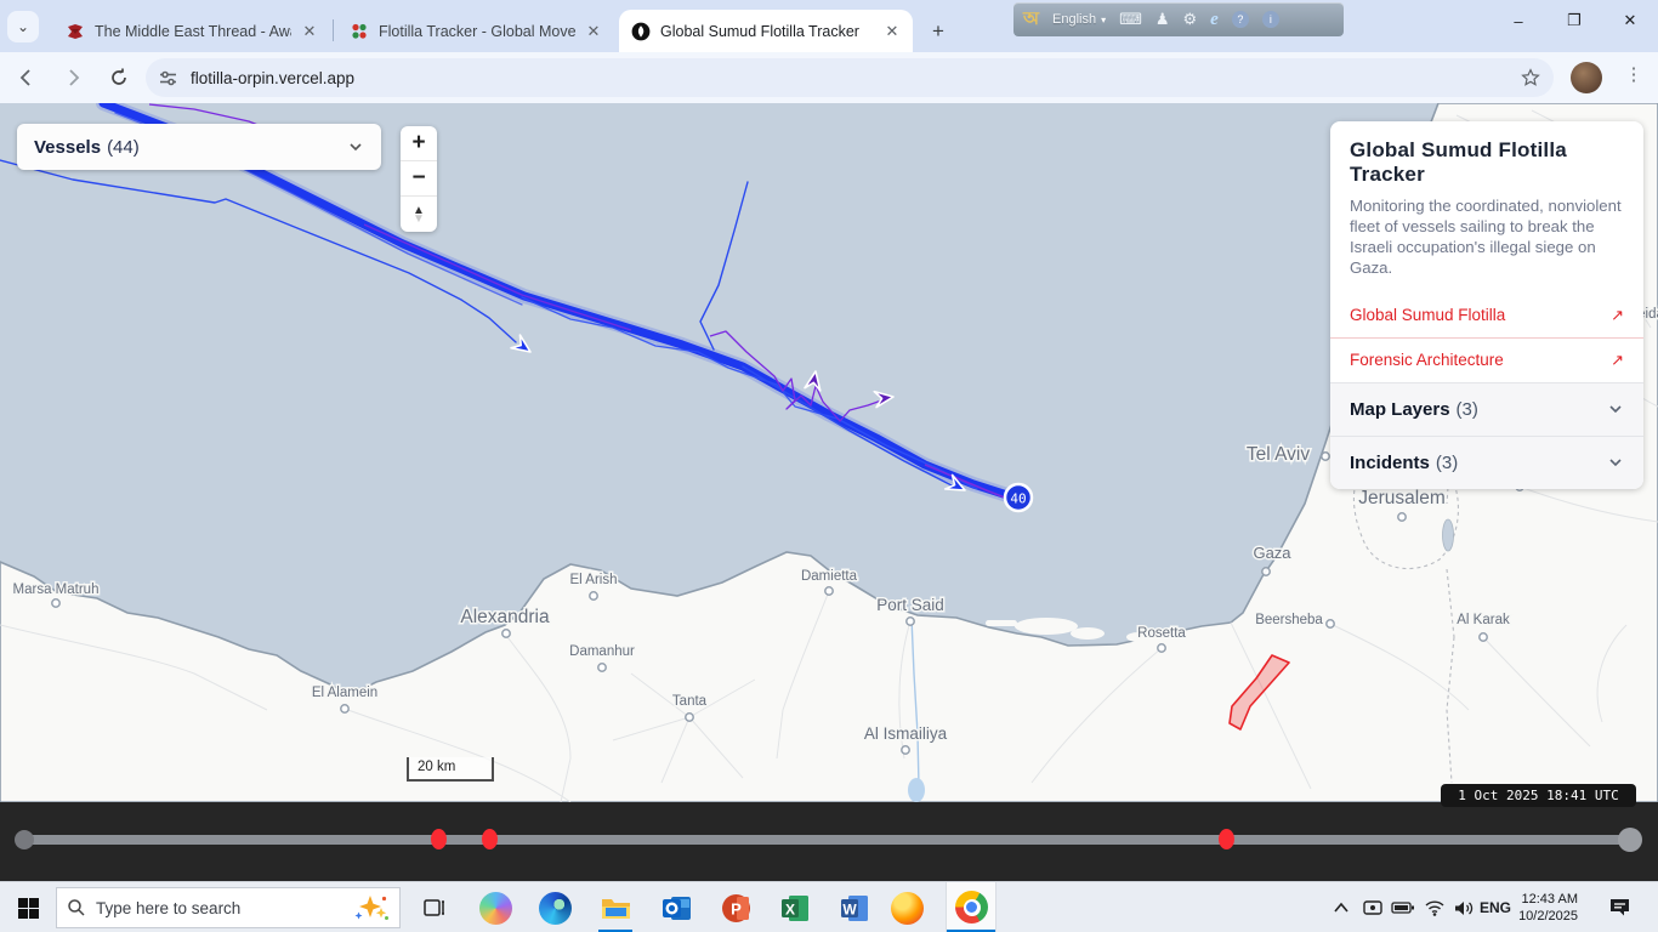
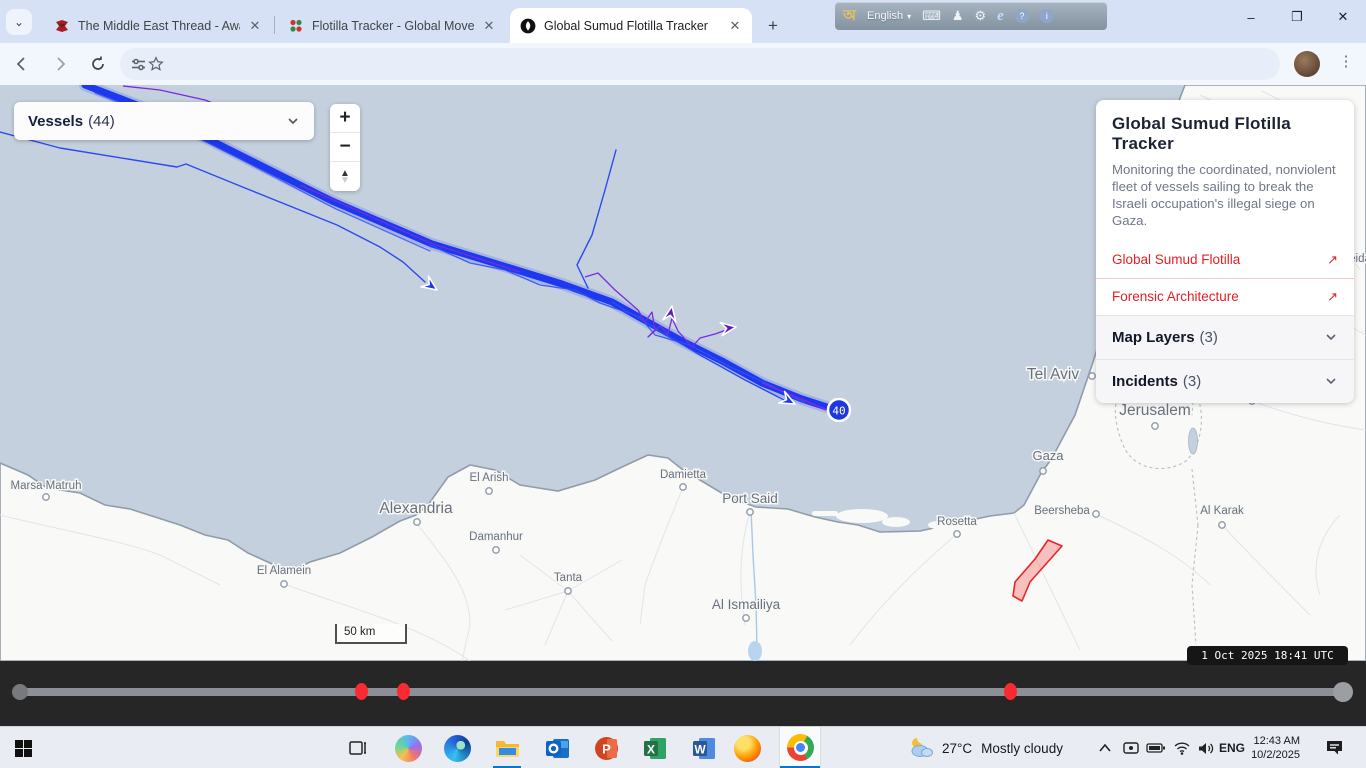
  ⌄
  The Middle East Thread - Aw
  ✕
  Flotilla Tracker - Global Move
  ✕
  Global Sumud Flotilla Tracker
  ✕
  +
  অ
  English
  ▾
  ⌨
  ♟
  ⚙
  e
  ?
  i
  –
  ❐
  ✕
- flotilla-orpin.vercel.app
  ⋮
  40
  Marsa Matruh
  Alexandria
  El Arish
  Damanhur
  El Alamein
  Tanta
  Damietta
  Port Said
  Rosetta
  Al Ismailiya
  Tel Aviv
  Jerusalem
  Gaza
  Beersheba
  Al Karak
  Vessels
  (44)
  +
  −
  ▲
  ▼
  Global Sumud Flotilla Tracker
  Monitoring the coordinated, nonviolent fleet of vessels sailing to break the Israeli occupation's illegal siege on Gaza.
  Global Sumud Flotilla
  ↗
  Forensic Architecture
  ↗
  Map Layers
  (3)
  Incidents
  (3)
- 20 km
+ 50 km
  1 Oct 2025 18:41 UTC
- Type here to search
  P
  X
  W
+ 27°C
+ Mostly cloudy
  ENG
  12:43 AM
  10/2/2025
